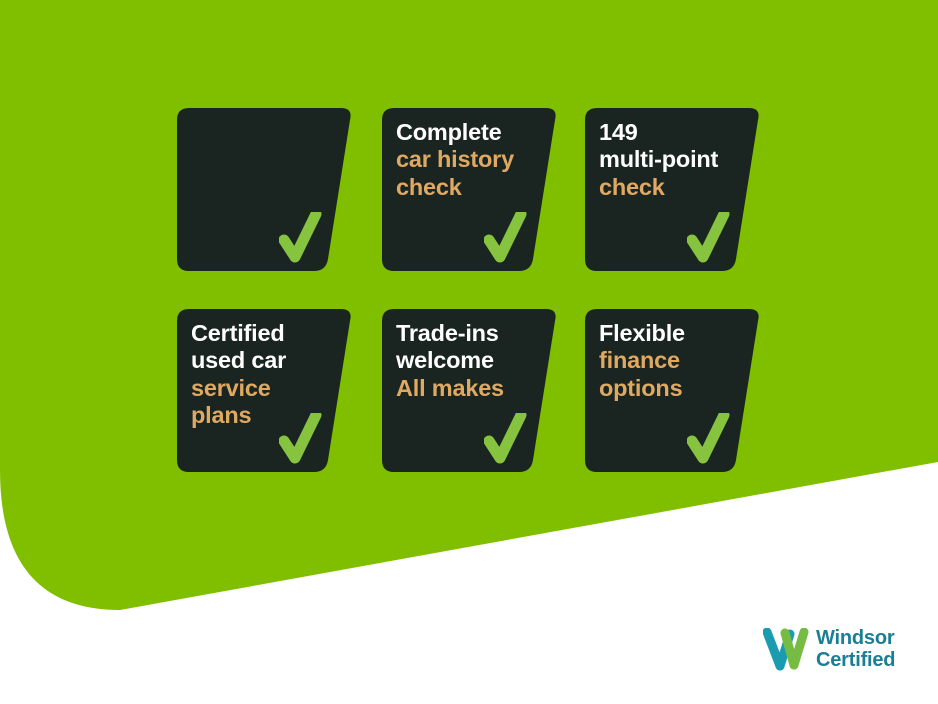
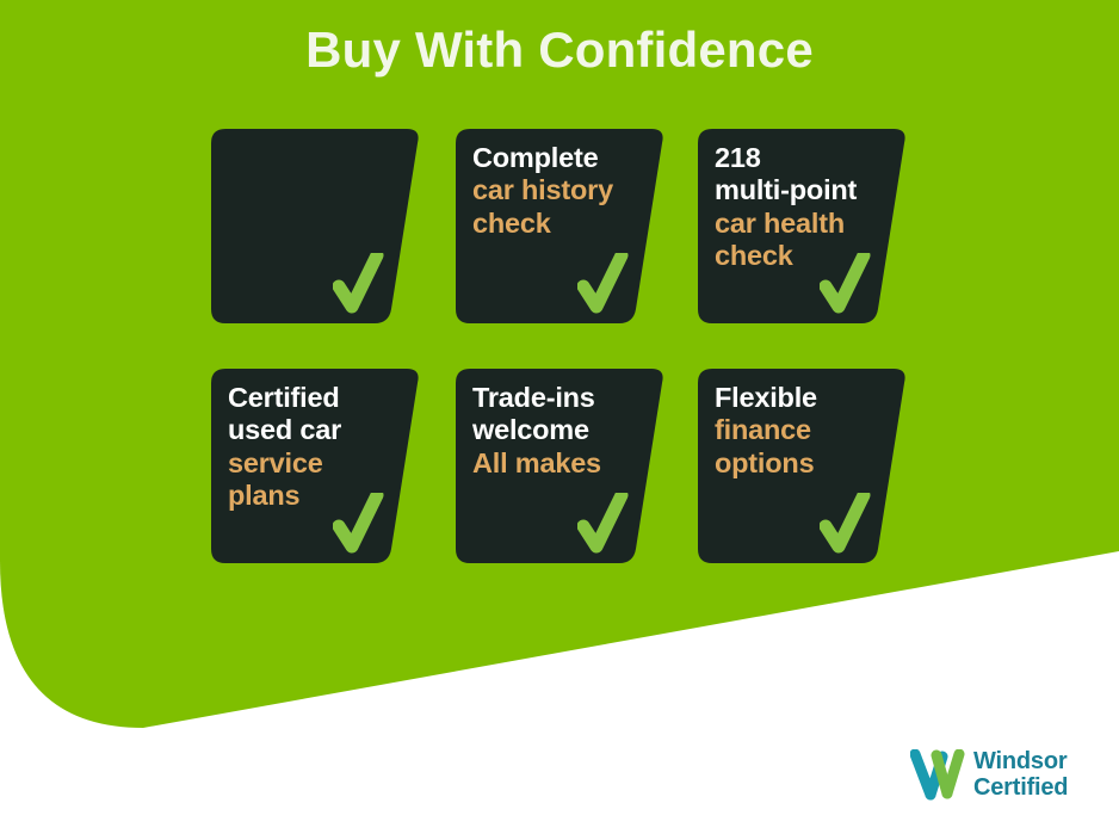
+ Buy With Confidence
  Complete
  car history
  check
- 149
+ 218
  multi-point
+ car health
  check
  Certified
  used car
  service
  plans
  Trade-ins
  welcome
  All makes
  Flexible
  finance
  options
  Windsor
  Certified
